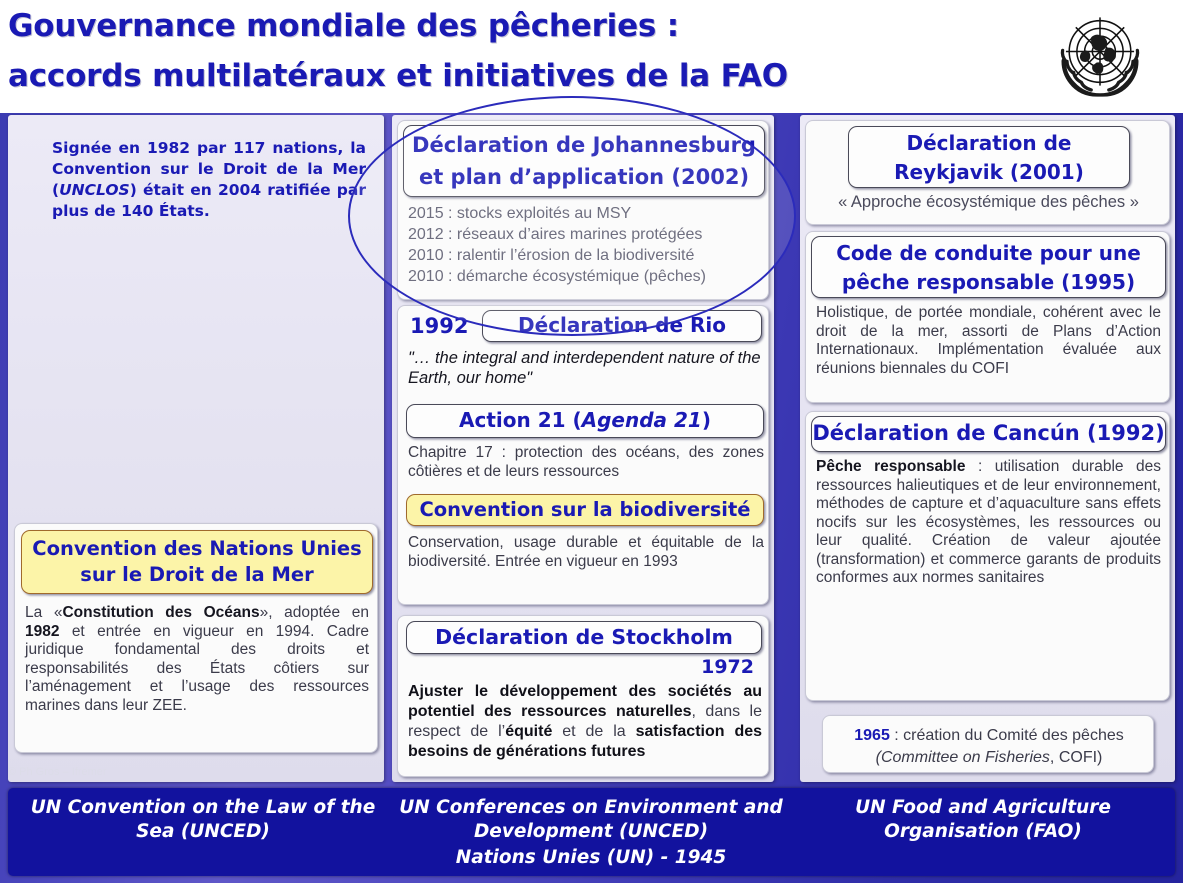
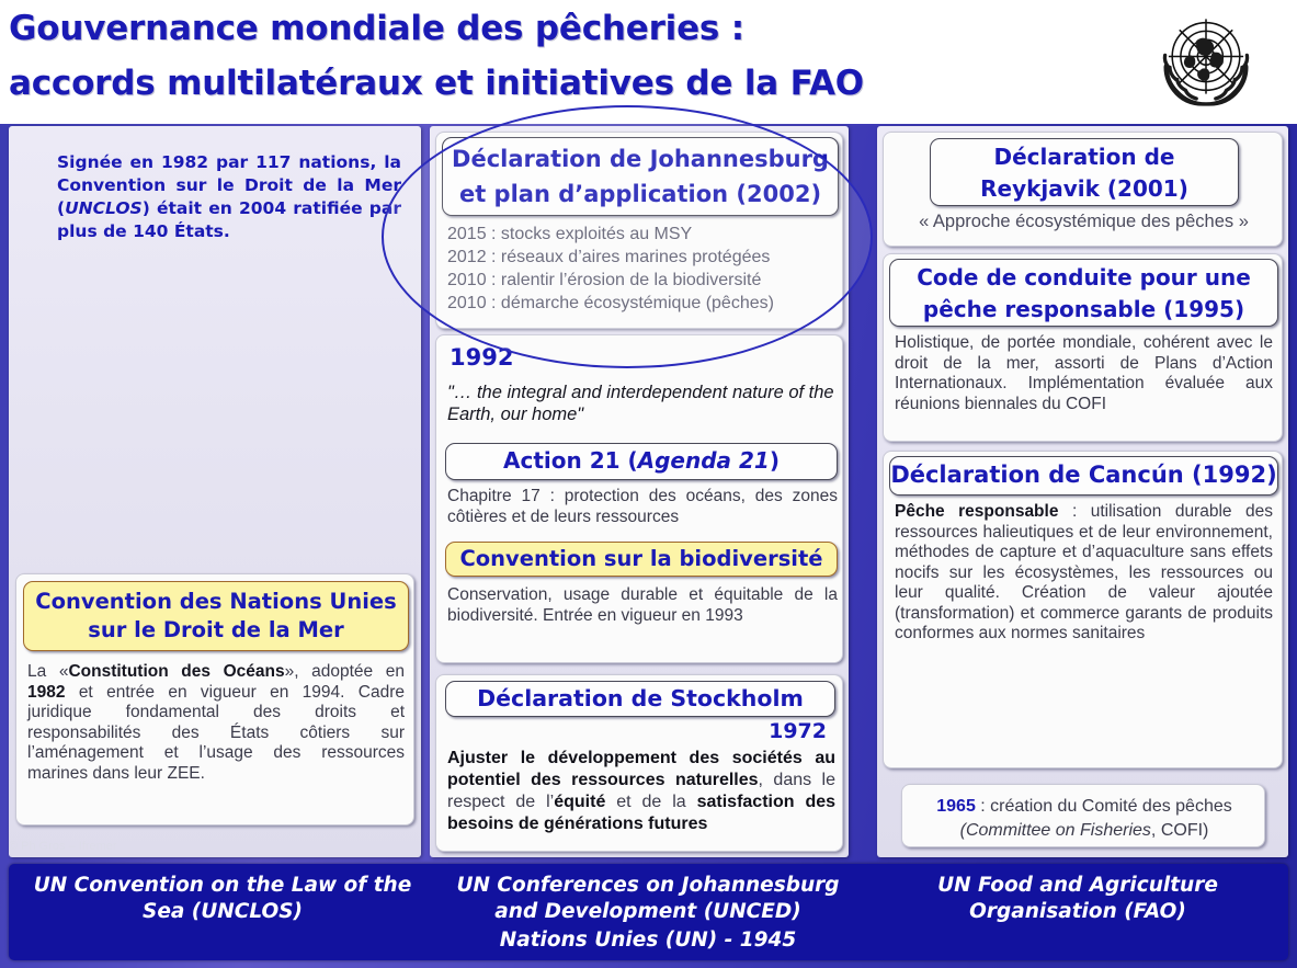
  Gouvernance mondiale des pêcheries :
  accords multilatéraux et initiatives de la FAO
  Signée en 1982 par 117 nations, la Convention sur le Droit de la Mer (UNCLOS) était en 2004 ratifiée par plus de 140 États.
  Convention des Nations Unies sur le Droit de la Mer
  La «Constitution des Océans», adoptée en 1982 et entrée en vigueur en 1994. Cadre juridique fondamental des droits et responsabilités des États côtiers sur l’aménagement et l’usage des ressources marines dans leur ZEE.
  Déclaration de Johannesburg et plan d’application (2002)
  2015 : stocks exploités au MSY
  2012 : réseaux d’aires marines protégées
  2010 : ralentir l’érosion de la biodiversité
  2010 : démarche écosystémique (pêches)
  1992
- Déclaration de Rio
  "… the integral and interdependent nature of the Earth, our home"
  Action 21 (Agenda 21)
  Chapitre 17 : protection des océans, des zones côtières et de leurs ressources
  Convention sur la biodiversité
  Conservation, usage durable et équitable de la biodiversité. Entrée en vigueur en 1993
  Déclaration de Stockholm
  1972
  Ajuster le développement des sociétés au potentiel des ressources naturelles, dans le respect de l’équité et de la satisfaction des besoins de générations futures
  Déclaration de Reykjavik (2001)
  « Approche écosystémique des pêches »
  Code de conduite pour une pêche responsable (1995)
  Holistique, de portée mondiale, cohérent avec le droit de la mer, assorti de Plans d’Action Internationaux. Implémentation évaluée aux réunions biennales du COFI
  Déclaration de Cancún (1992)
  Pêche responsable : utilisation durable des ressources halieutiques et de leur environnement, méthodes de capture et d’aquaculture sans effets nocifs sur les écosystèmes, les ressources ou leur qualité. Création de valeur ajoutée (transformation) et commerce garants de produits conformes aux normes sanitaires
  1965 : création du Comité des pêches
  (Committee on Fisheries, COFI)
- UN Convention on the Law of the Sea (UNCED)
+ UN Convention on the Law of the Sea (UNCLOS)
- UN Conferences on Environment and Development (UNCED)
+ UN Conferences on Johannesburg and Development (UNCED)
  UN Food and Agriculture Organisation (FAO)
  Nations Unies (UN) - 1945
